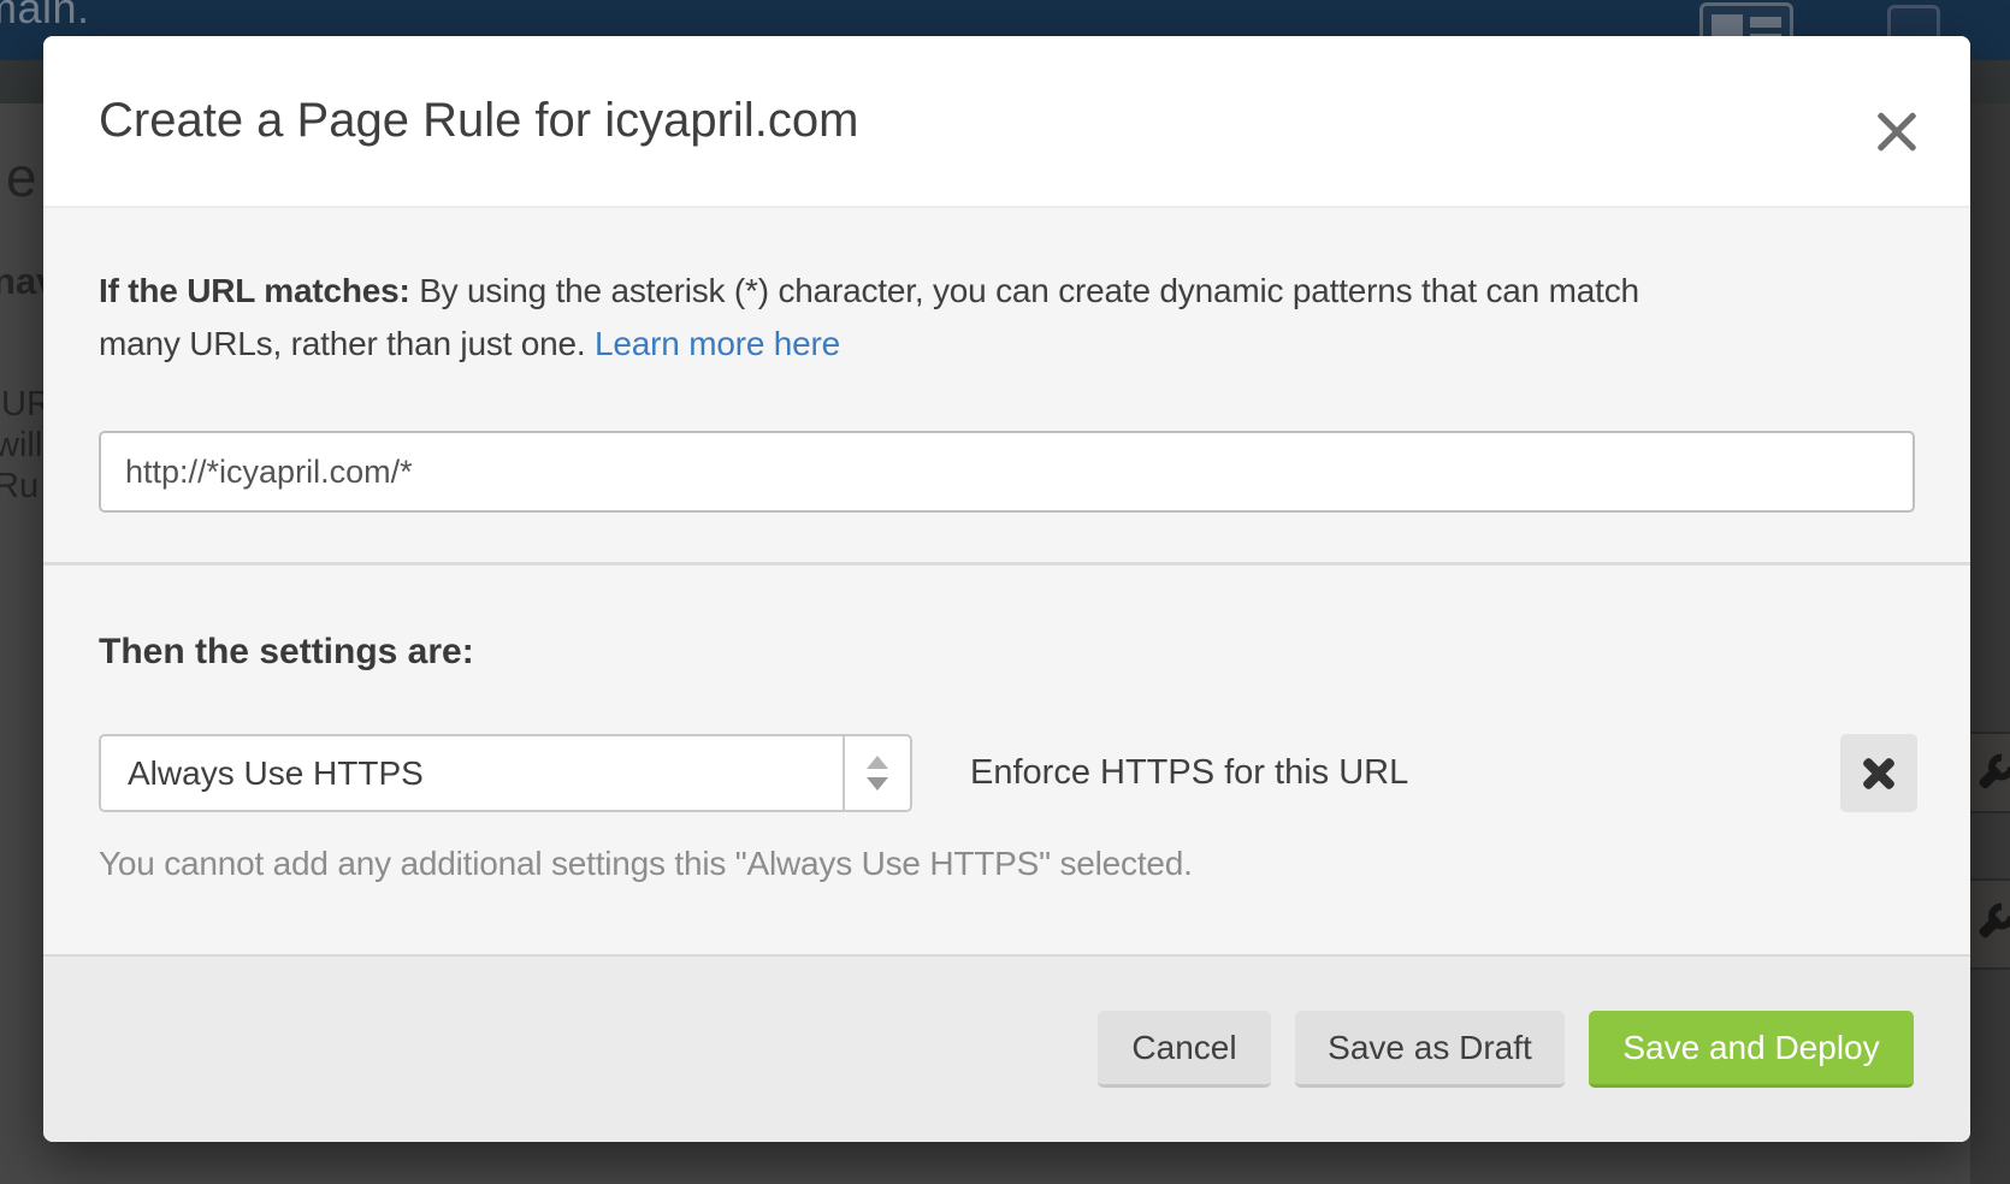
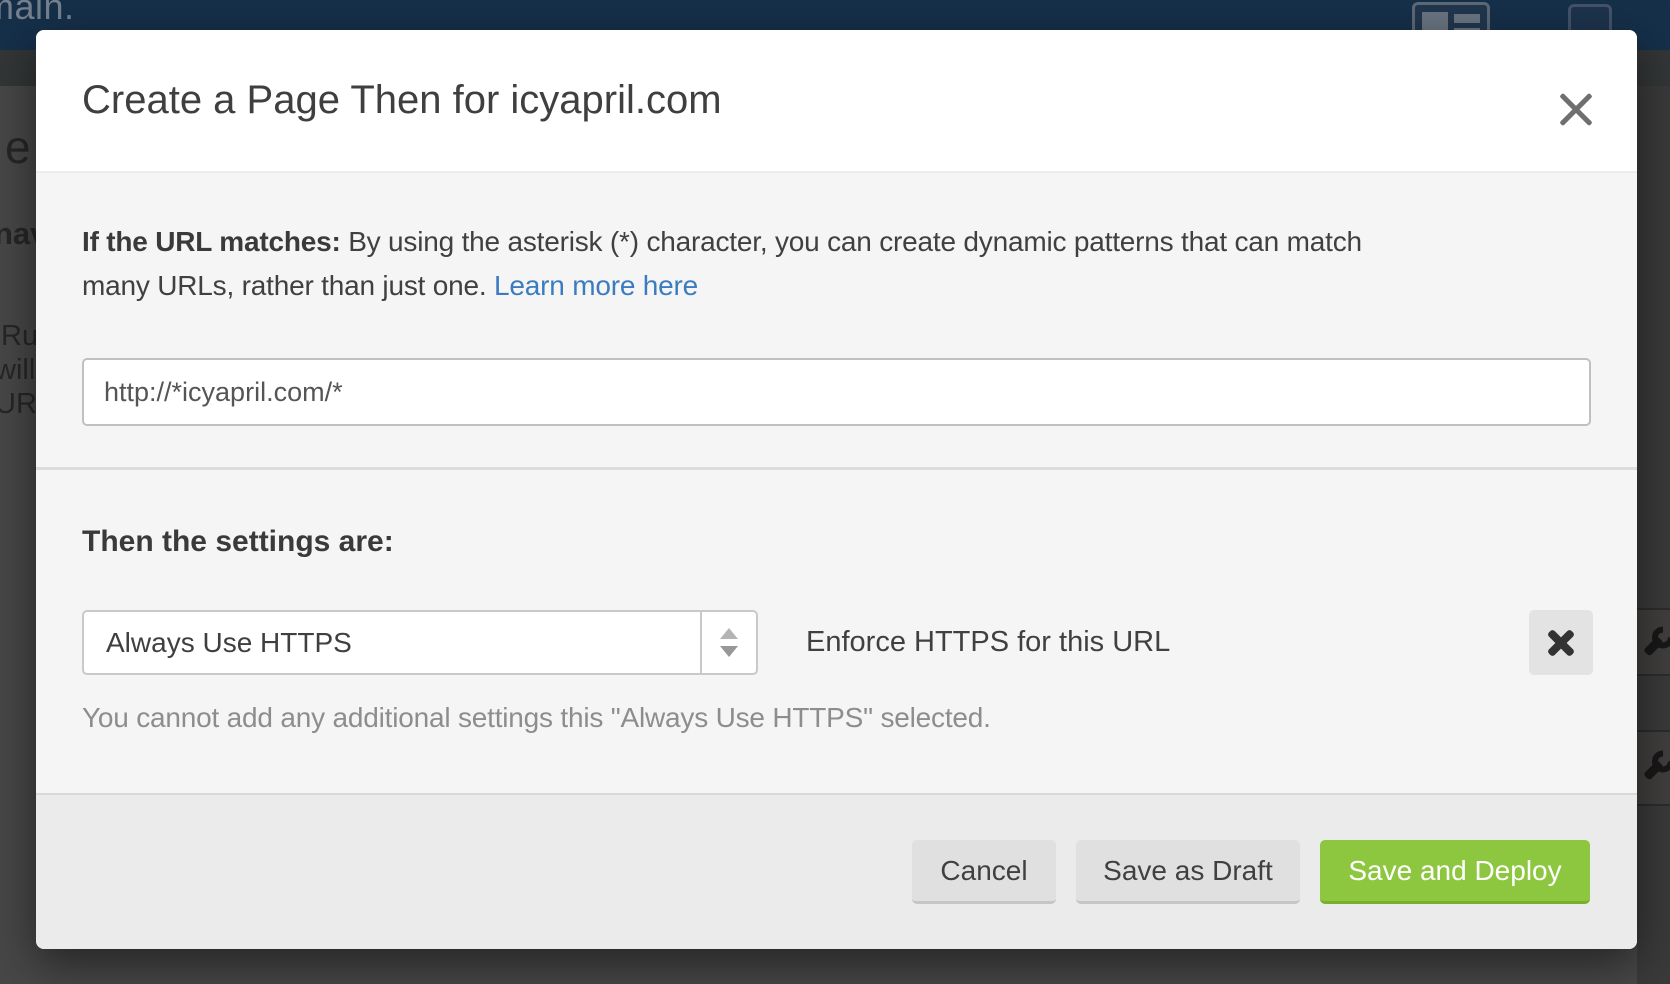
  ain.
  e
- UR
+ Ru
  will
- Ru
+ UR
- Create a Page Rule for icyapril.com
+ Create a Page Then for icyapril.com
  If the URL matches: By using the asterisk (*) character, you can create dynamic patterns that can match
  many URLs, rather than just one. Learn more here
  http://*icyapril.com/*
  Then the settings are:
  Always Use HTTPS
  Enforce HTTPS for this URL
  You cannot add any additional settings this "Always Use HTTPS" selected.
  Cancel
  Save as Draft
  Save and Deploy
